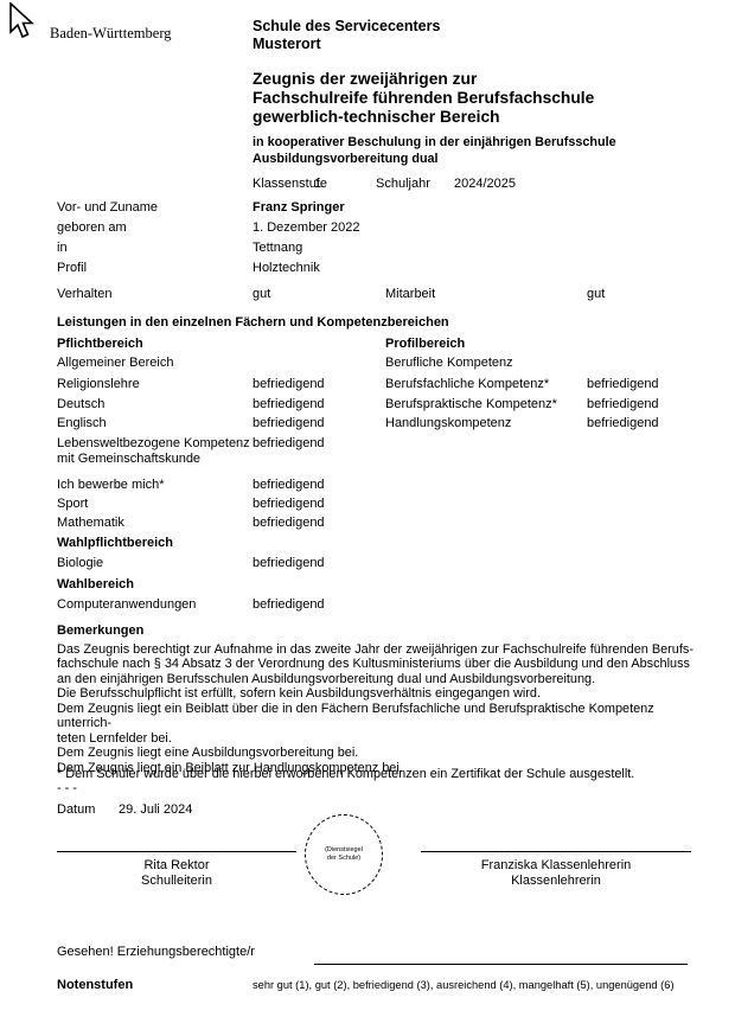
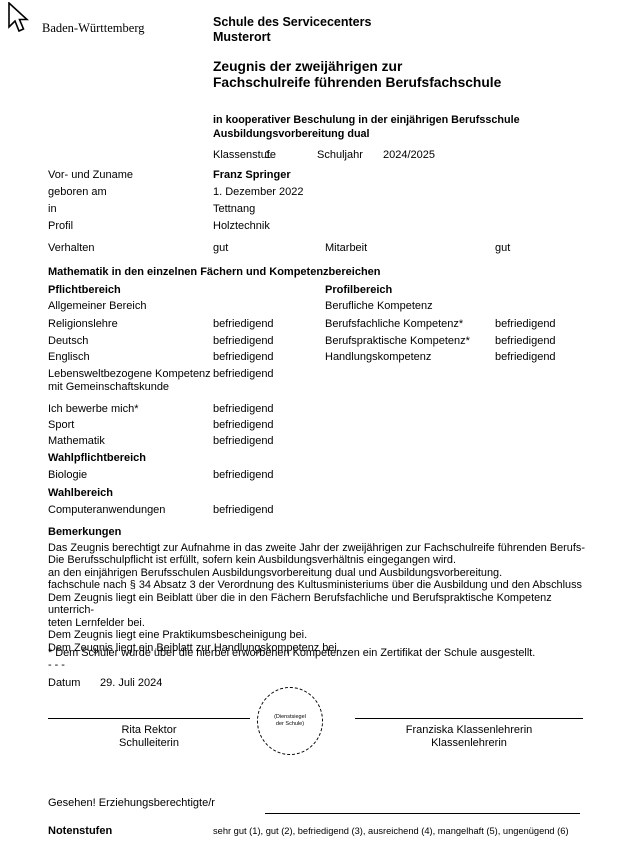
  Baden-Württemberg
  Schule des Servicecenters
  Musterort
  Zeugnis der zweijährigen zur
  Fachschulreife führenden Berufsfachschule
- gewerblich-technischer Bereich
  in kooperativer Beschulung in der einjährigen Berufsschule
  Ausbildungsvorbereitung dual
  Klassenstufe
  1
  Schuljahr
  2024/2025
  Vor- und Zuname
  Franz Springer
  geboren am
  1. Dezember 2022
  in
  Tettnang
  Profil
  Holztechnik
  Verhalten
  gut
  Mitarbeit
  gut
- Leistungen in den einzelnen Fächern und Kompetenzbereichen
+ Mathematik in den einzelnen Fächern und Kompetenzbereichen
  Pflichtbereich
  Profilbereich
  Allgemeiner Bereich
  Berufliche Kompetenz
  Religionslehre
  befriedigend
  Berufsfachliche Kompetenz*
  befriedigend
  Deutsch
  befriedigend
  Berufspraktische Kompetenz*
  befriedigend
  Englisch
  befriedigend
  Handlungskompetenz
  befriedigend
  Lebensweltbezogene Kompetenz
  mit Gemeinschaftskunde
  befriedigend
  Ich bewerbe mich*
  befriedigend
  Sport
  befriedigend
  Mathematik
  befriedigend
  Wahlpflichtbereich
  Biologie
  befriedigend
  Wahlbereich
  Computeranwendungen
  befriedigend
  Bemerkungen
  Das Zeugnis berechtigt zur Aufnahme in das zweite Jahr der zweijährigen zur Fachschulreife führenden Berufs-
- fachschule nach § 34 Absatz 3 der Verordnung des Kultusministeriums über die Ausbildung und den Abschluss
+ Die Berufsschulpflicht ist erfüllt, sofern kein Ausbildungsverhältnis eingegangen wird.
  an den einjährigen Berufsschulen Ausbildungsvorbereitung dual und Ausbildungsvorbereitung.
- Die Berufsschulpflicht ist erfüllt, sofern kein Ausbildungsverhältnis eingegangen wird.
+ fachschule nach § 34 Absatz 3 der Verordnung des Kultusministeriums über die Ausbildung und den Abschluss
  Dem Zeugnis liegt ein Beiblatt über die in den Fächern Berufsfachliche und Berufspraktische Kompetenz unterrich-
  teten Lernfelder bei.
- Dem Zeugnis liegt eine Ausbildungsvorbereitung bei.
+ Dem Zeugnis liegt eine Praktikumsbescheinigung bei.
  Dem Zeugnis liegt ein Beiblatt zur Handlungskompetenz bei.
  * Dem Schüler wurde über die hierbei erworbenen Kompetenzen ein Zertifikat der Schule ausgestellt.
  - - -
  Datum
  29. Juli 2024
  Rita Rektor
  Schulleiterin
  Franziska Klassenlehrerin
  Klassenlehrerin
  Gesehen! Erziehungsberechtigte/r
  Notenstufen
  sehr gut (1), gut (2), befriedigend (3), ausreichend (4), mangelhaft (5), ungenügend (6)
